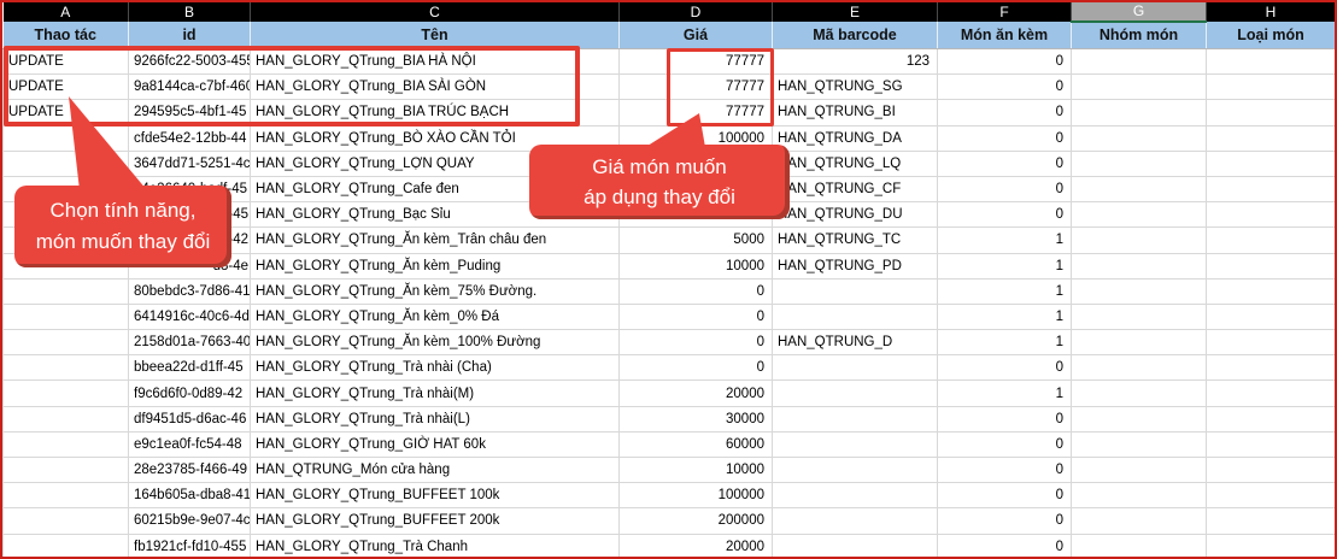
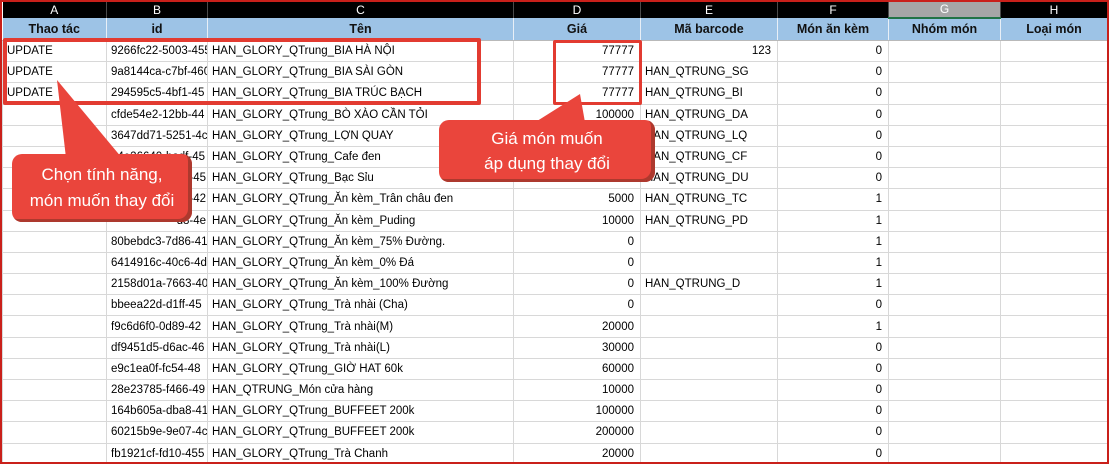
  A	B	C	D	E	F	G	H
  Thao tác	id	Tên	Giá	Mã barcode	Món ăn kèm	Nhóm món	Loại món
  UPDATE	9266fc22-5003-45	HAN_GLORY_QTrung_BIA HÀ NỘI	77777	123	0
  UPDATE	9a8144ca-c7bf-460	HAN_GLORY_QTrung_BIA SÀI GÒN	77777	HAN_QTRUNG_SG	0
  UPDATE	294595c5-4bf1-45	HAN_GLORY_QTrung_BIA TRÚC BẠCH	77777	HAN_QTRUNG_BI	0
  	cfde54e2-12bb-44	HAN_GLORY_QTrung_BÒ XÀO CẦN TỎI	100000	HAN_QTRUNG_DA	0
  	3647dd71-5251-4c	HAN_GLORY_QTrung_LỢN QUAY		AN_QTRUNG_LQ	0
  	45	HAN_GLORY_QTrung_Bạc Sỉu		AN_QTRUNG_DU	0
  	42	HAN_GLORY_QTrung_Ăn kèm_Trân châu đen	5000	HAN_QTRUNG_TC	1
  	-4e	HAN_GLORY_QTrung_Ăn kèm_Puding	10000	HAN_QTRUNG_PD	1
  	80bebdc3-7d86-41	HAN_GLORY_QTrung_Ăn kèm_75% Đường.	0		1
  	6414916c-40c6-4d	HAN_GLORY_QTrung_Ăn kèm_0% Đá	0		1
  	2158d01a-7663-40	HAN_GLORY_QTrung_Ăn kèm_100% Đường	0	HAN_QTRUNG_D	1
  	bbeea22d-d1ff-45	HAN_GLORY_QTrung_Trà nhài (Cha)	0		0
  	f9c6d6f0-0d89-42	HAN_GLORY_QTrung_Trà nhài(M)	20000		1
  	df9451d5-d6ac-46	HAN_GLORY_QTrung_Trà nhài(L)	30000		0
  	e9c1ea0f-fc54-48	HAN_GLORY_QTrung_GIỜ HAT 60k	60000		0
  	28e23785-f466-49	HAN_QTRUNG_Món cửa hàng	10000		0
- 	164b605a-dba8-41	HAN_GLORY_QTrung_BUFFEET 100k	100000		0
+ 	164b605a-dba8-41	HAN_GLORY_QTrung_BUFFEET 200k	100000		0
  	60215b9e-9e07-4c	HAN_GLORY_QTrung_BUFFEET 200k	200000		0
  	fb1921cf-fd10-455	HAN_GLORY_QTrung_Trà Chanh	20000		0
  Chọn tính năng,
  món muốn thay đổi
  Giá món muốn
  áp dụng thay đổi
